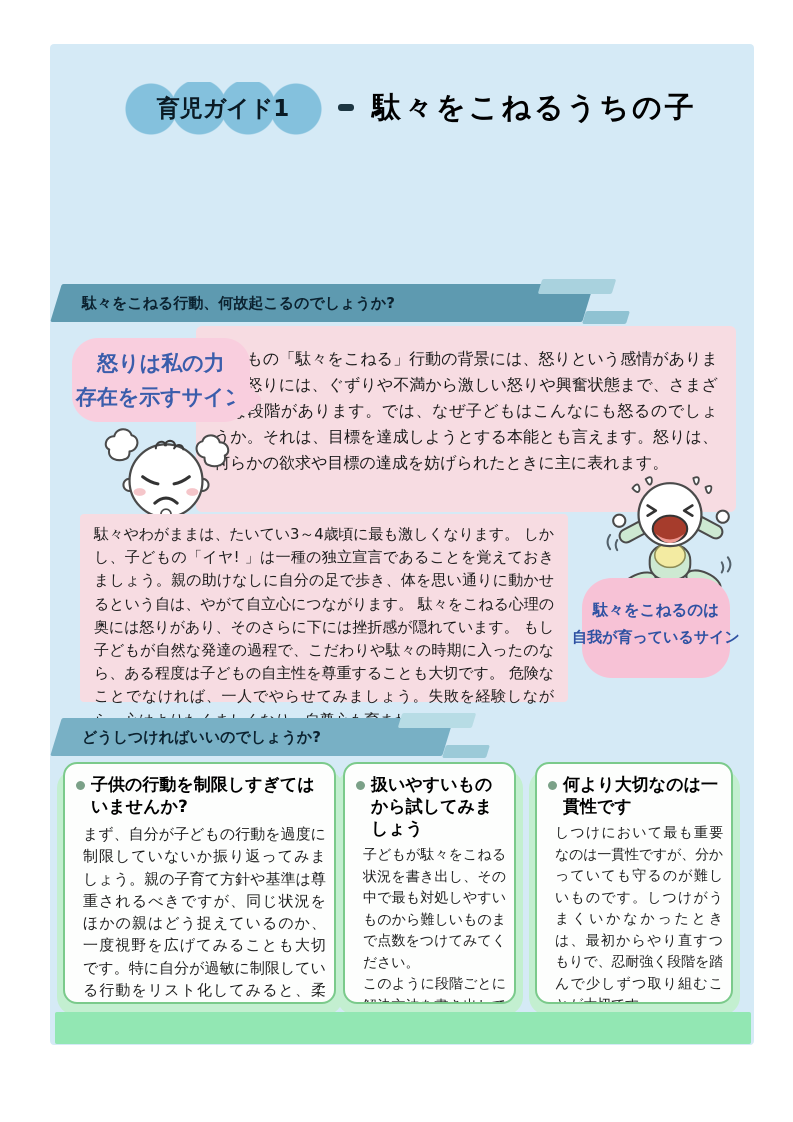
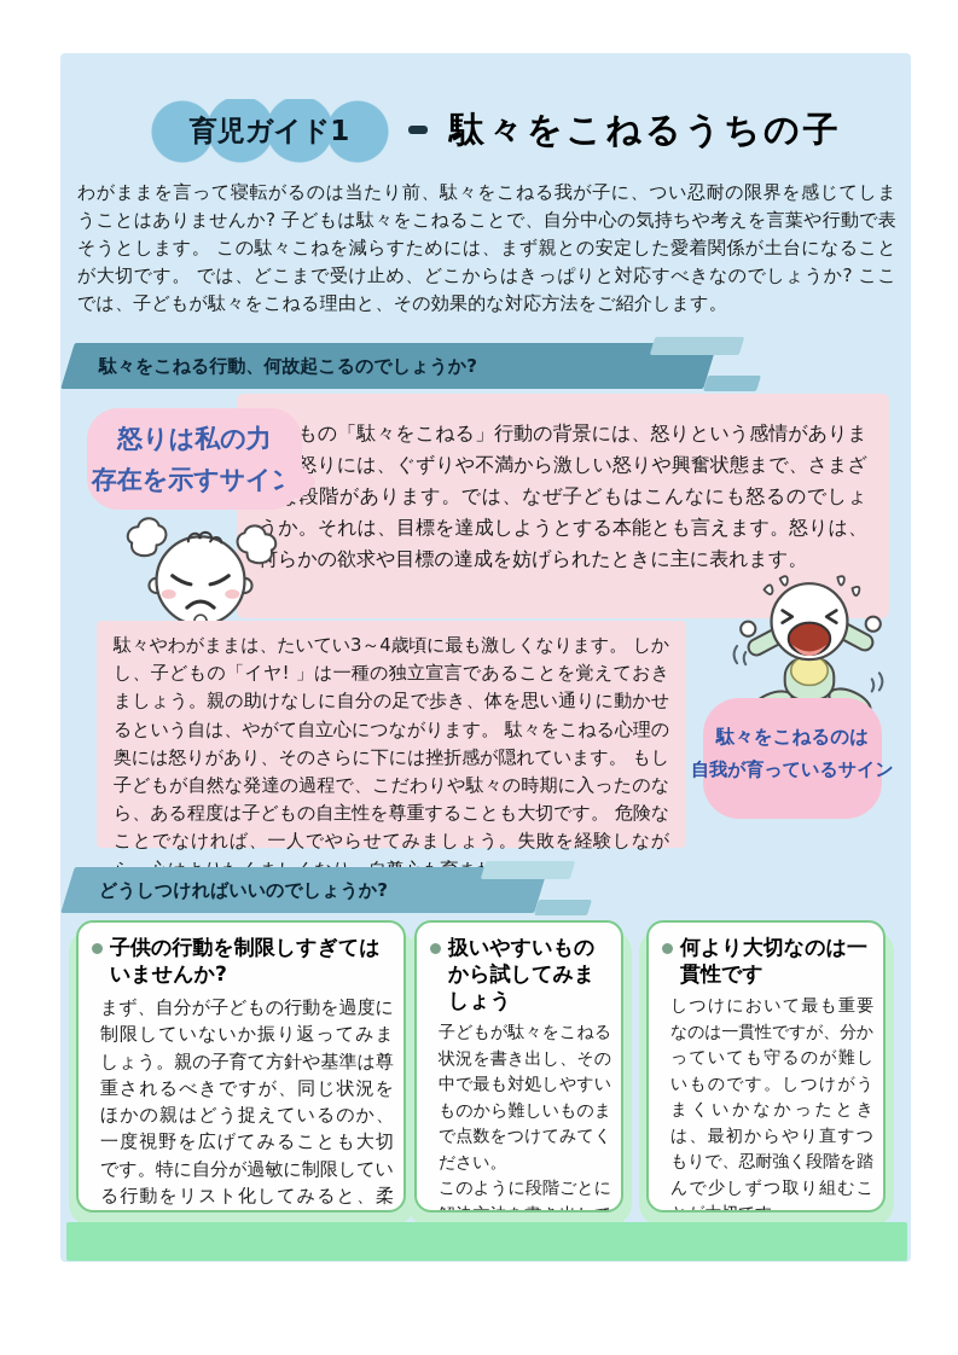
  育児ガイド1
  駄々をこねるうちの子
+ わがままを言って寝転がるのは当たり前、駄々をこねる我が子に、つい忍耐の限界を感じてしまうことはありませんか? 子どもは駄々をこねることで、自分中心の気持ちや考えを言葉や行動で表そうとします。 この駄々こねを減らすためには、まず親との安定した愛着関係が土台になることが大切です。 では、どこまで受け止め、どこからはきっぱりと対応すべきなのでしょうか? ここでは、子どもが駄々をこねる理由と、その効果的な対応方法をご紹介します。
  駄々をこねる行動、何故起こるのでしょうか?
  もの「駄々をこねる」行動の背景には、怒りという感情がありま怒りには、ぐずりや不満から激しい怒りや興奮状態まで、さまざ段階があります。では、なぜ子どもはこんなにも怒るのでしょうか。それは、目標を達成しようとする本能とも言えます。怒りは、らかの欲求や目標の達成を妨げられたときに主に表れます。
  怒りは私の力
  存在を示すサイ
  駄々やわがままは、たいてい3～4歳頃に最も激しくなります。 しかし、子どもの「イヤ! 」は一種の独立宣言であることを覚えておきましょう。親の助けなしに自分の足で歩き、体を思い通りに動かせるという自は、やがて自立心につながります。 駄々をこねる心理の奥には怒りがあり、そのさらに下には挫折感が隠れています。 もし子どもが自然な発達の過程で、こだわりや駄々の時期に入ったのなら、ある程度は子どもの自主性を尊重することも大切です。 危険なことでなければ、一人でやらせてみましょう。失敗を経験しなが
  駄々をこねるのは
  自我が育っているサイン
  どうしつければいいのでしょうか?
  子供の行動を制限しすぎてはいませんか?
  まず、自分が子どもの行動を過度に制限していないか振り返ってみましょう。親の子育て方針や基準は尊重されるべきですが、同じ状況をほかの親はどう捉えているのか、一度視野を広げてみることも大切です。特に自分が過敏に制限している行動をリスト化してみると、柔
  扱いやすいものから試してみましょう
  子どもが駄々をこねる状況を書き出し、その中で最も対処しやすいものから難しいものまで点数をつけてみてください。
  何より大切なのは一貫性です
  しつけにおいて最も重要なのは一貫性ですが、分かっていても守るのが難しいものです。しつけがうまくいかなかったときは、最初からやり直すつもりで、忍耐強く段階を踏んで少しずつ取り組むこ
